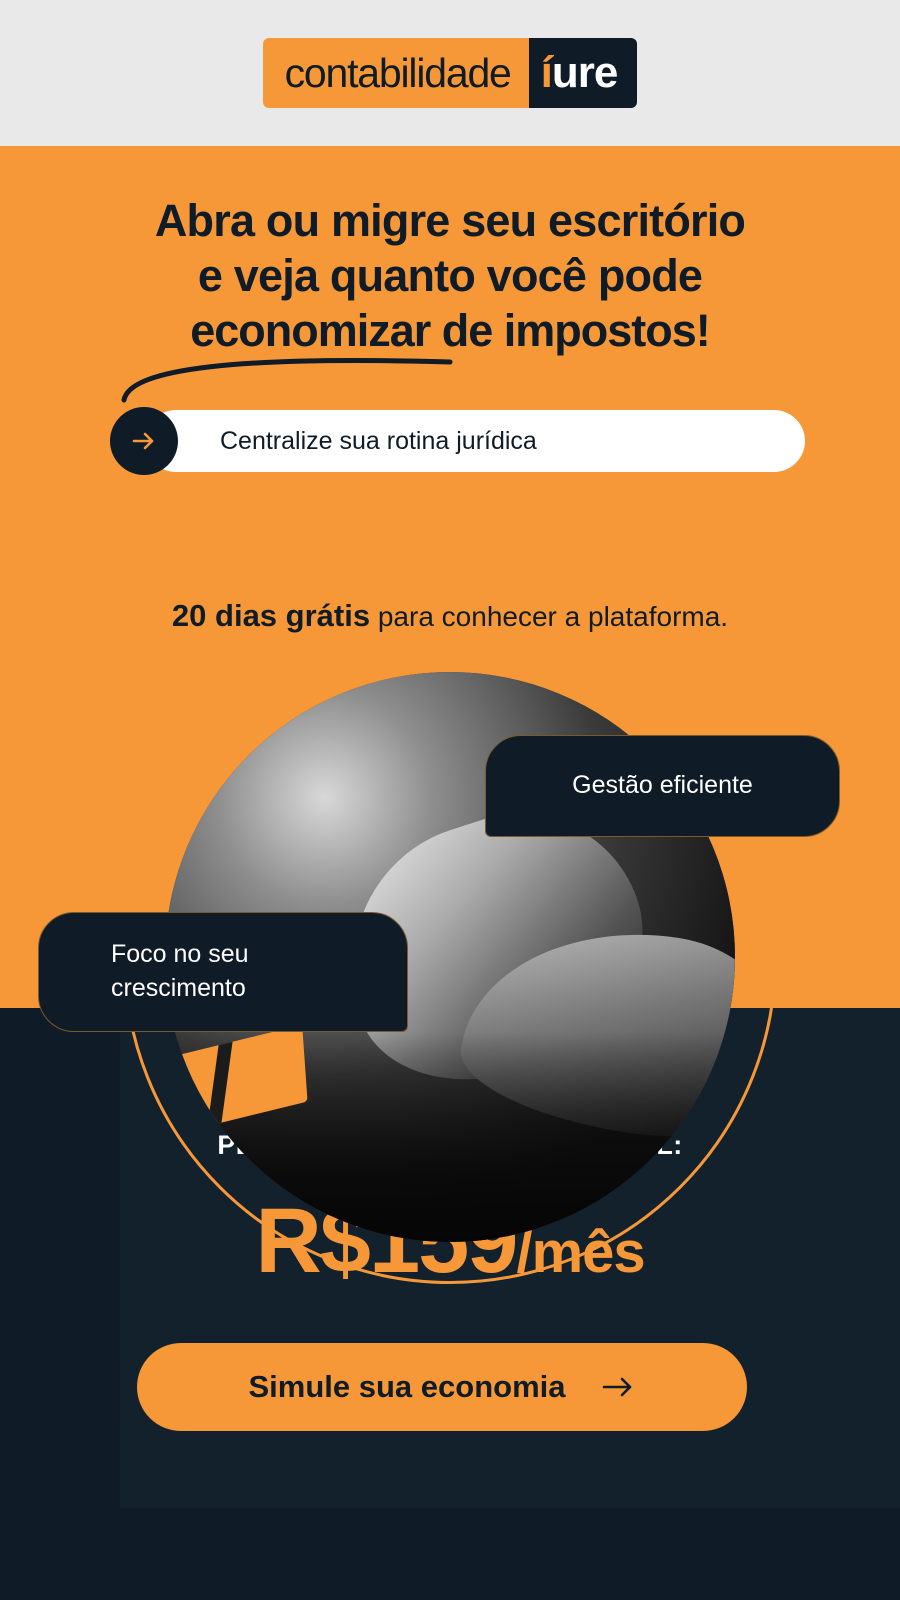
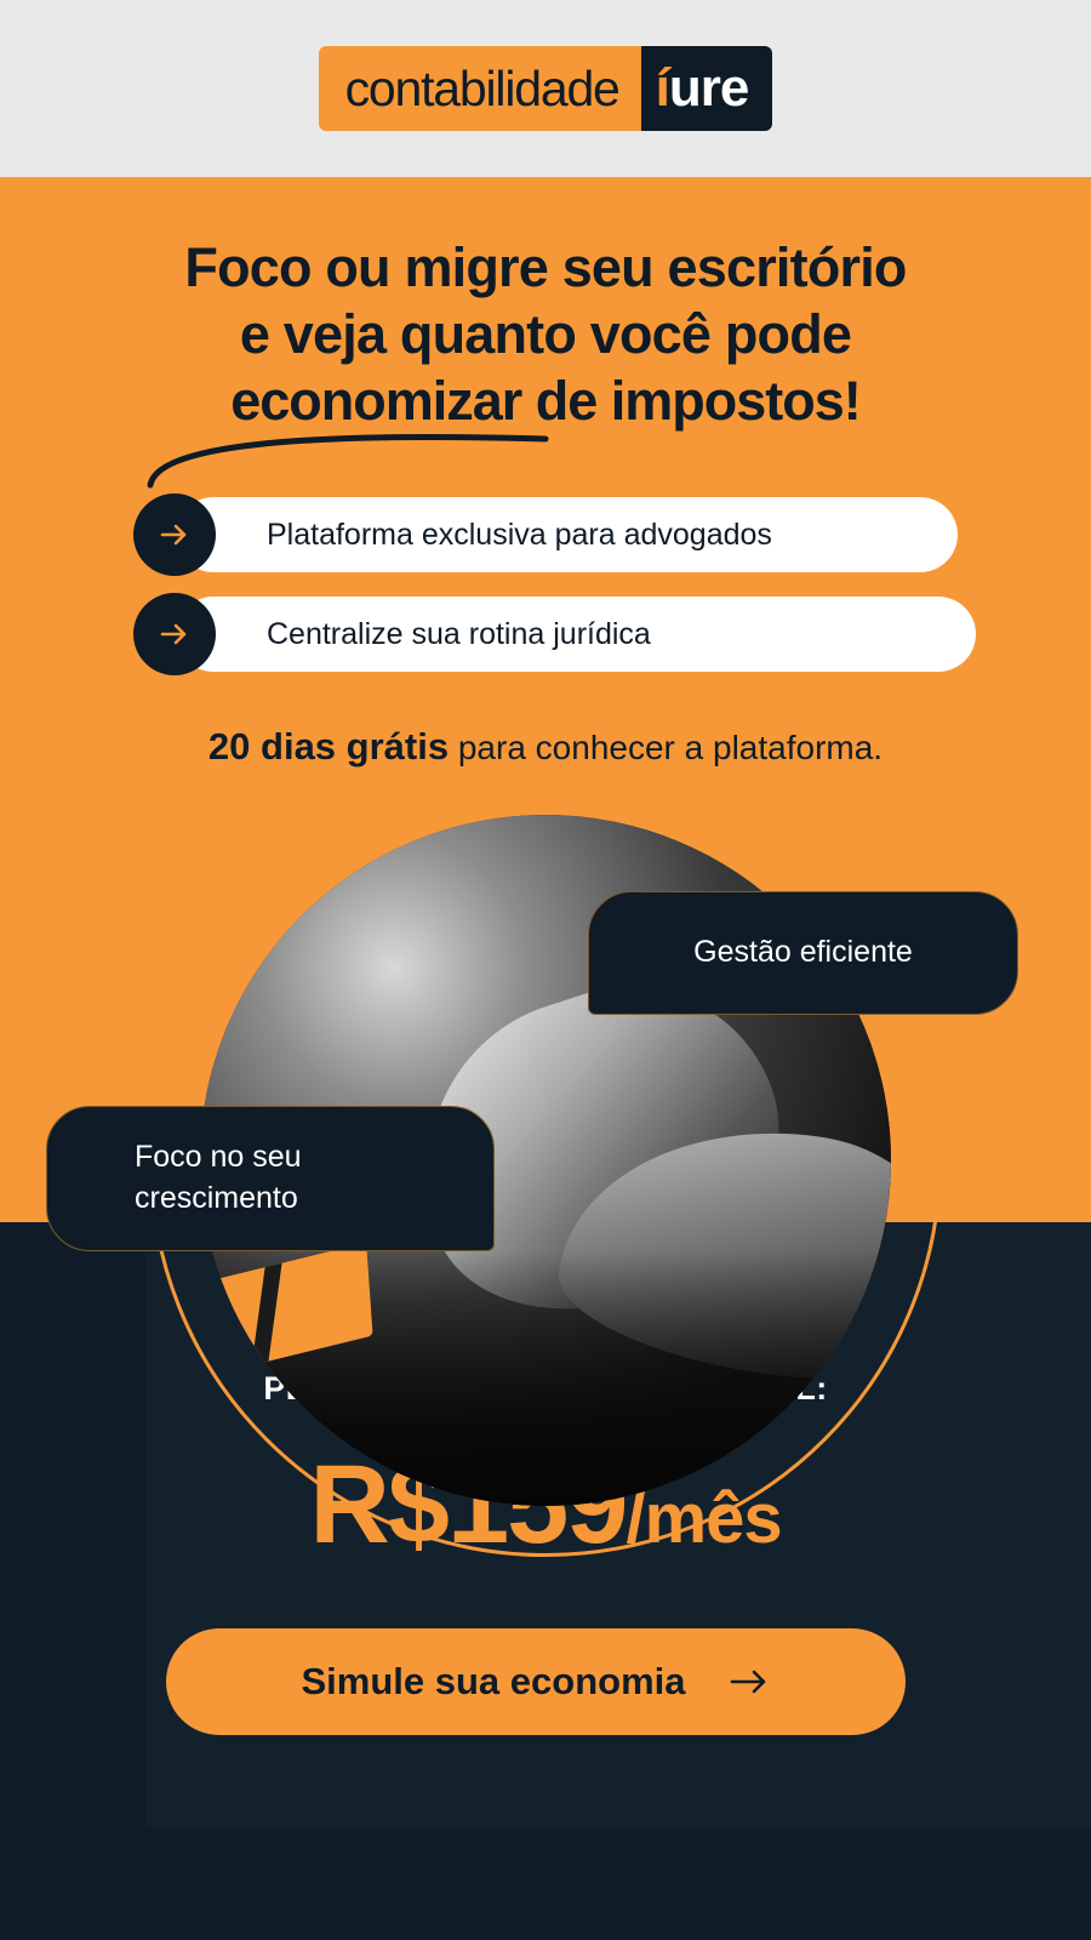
  contabilidade
  íure
- Abra ou migre seu escritório
+ Foco ou migre seu escritório
  e veja quanto você pode
  economizar de impostos!
+ Plataforma exclusiva para advogados
  Centralize sua rotina jurídica
  20 dias grátis para conhecer a plataforma.
  Gestão eficiente
  Foco no seu
  crescimento
  Simule sua economia
